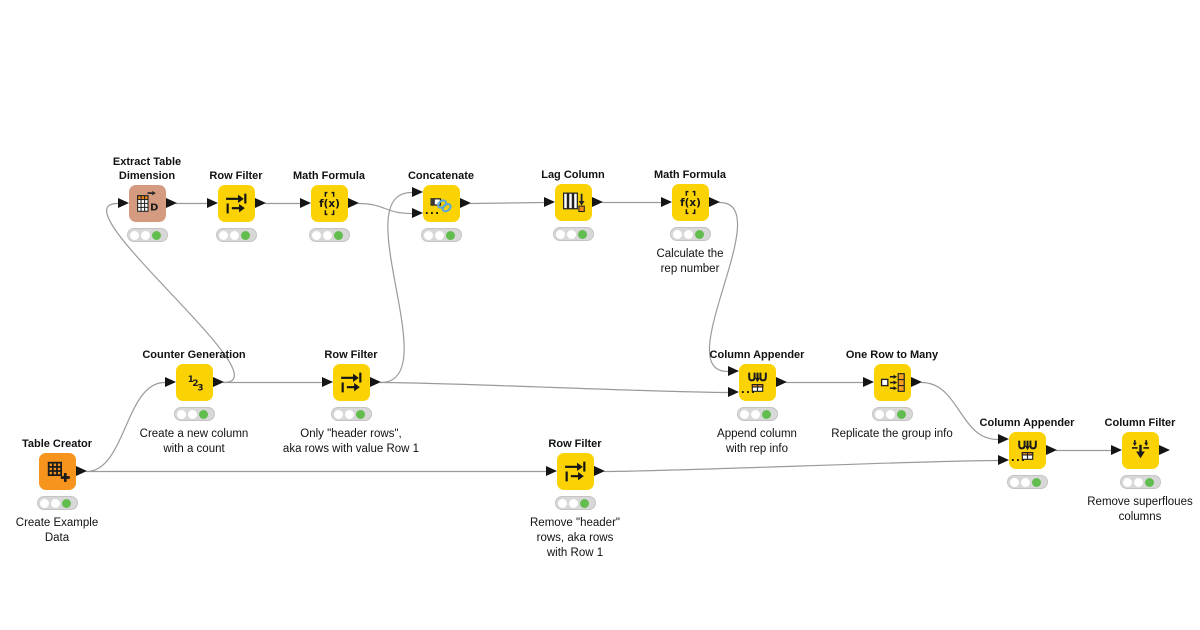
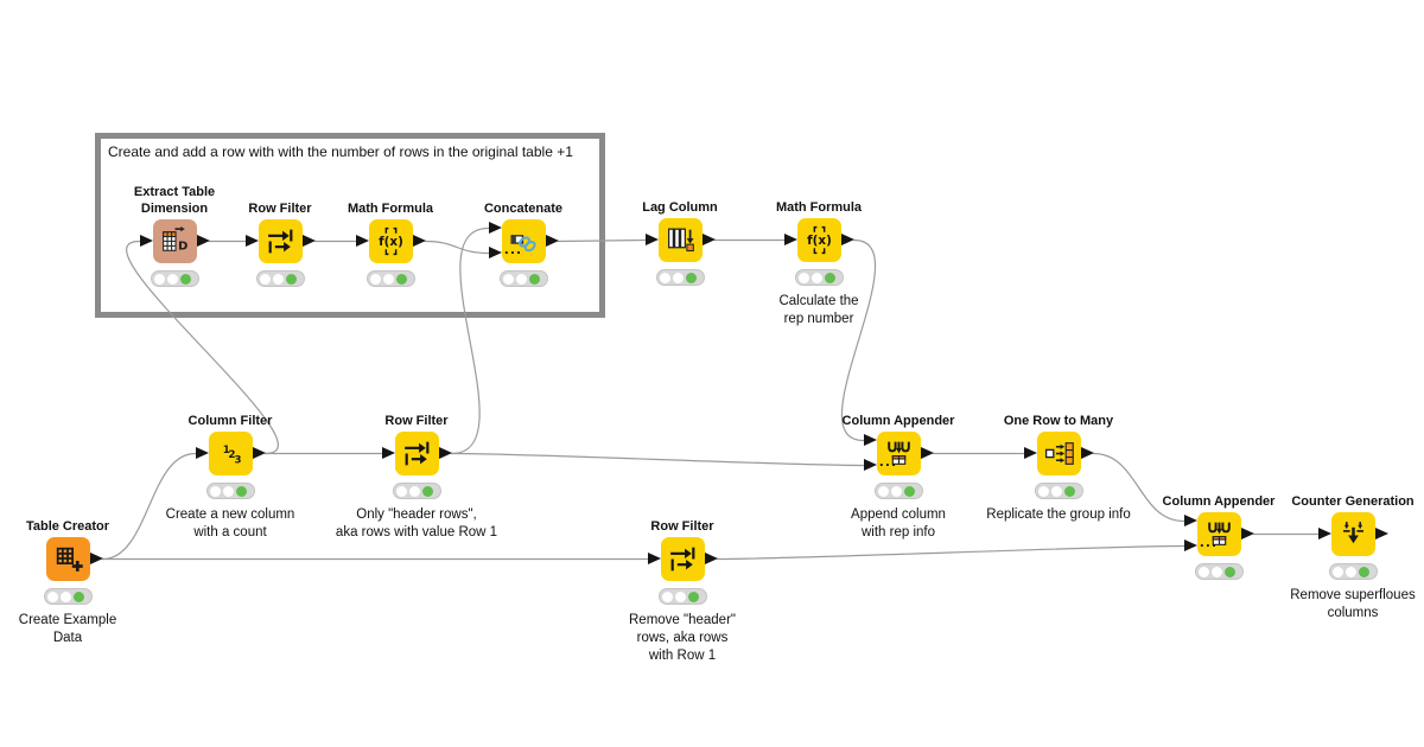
+ Create and add a row with with the number of rows in the original table +1
  Extract Table
  Dimension
  D
  Row Filter
  Math Formula
  f(x)
  Concatenate
  ...
  Lag Column
  Math Formula
  f(x)
  Calculate the
  rep number
- Counter Generation
+ Column Filter
  1
  2
  3
  Create a new column
  with a count
  Row Filter
  Only "header rows",
  aka rows with value Row 1
  Column Appender
  ...
  Append column
  with rep info
  One Row to Many
  Replicate the group info
  Table Creator
  Create Example
  Data
  Row Filter
  Remove "header"
  rows, aka rows
  with Row 1
  Column Appender
  ...
- Column Filter
+ Counter Generation
  Remove superfloues
  columns
